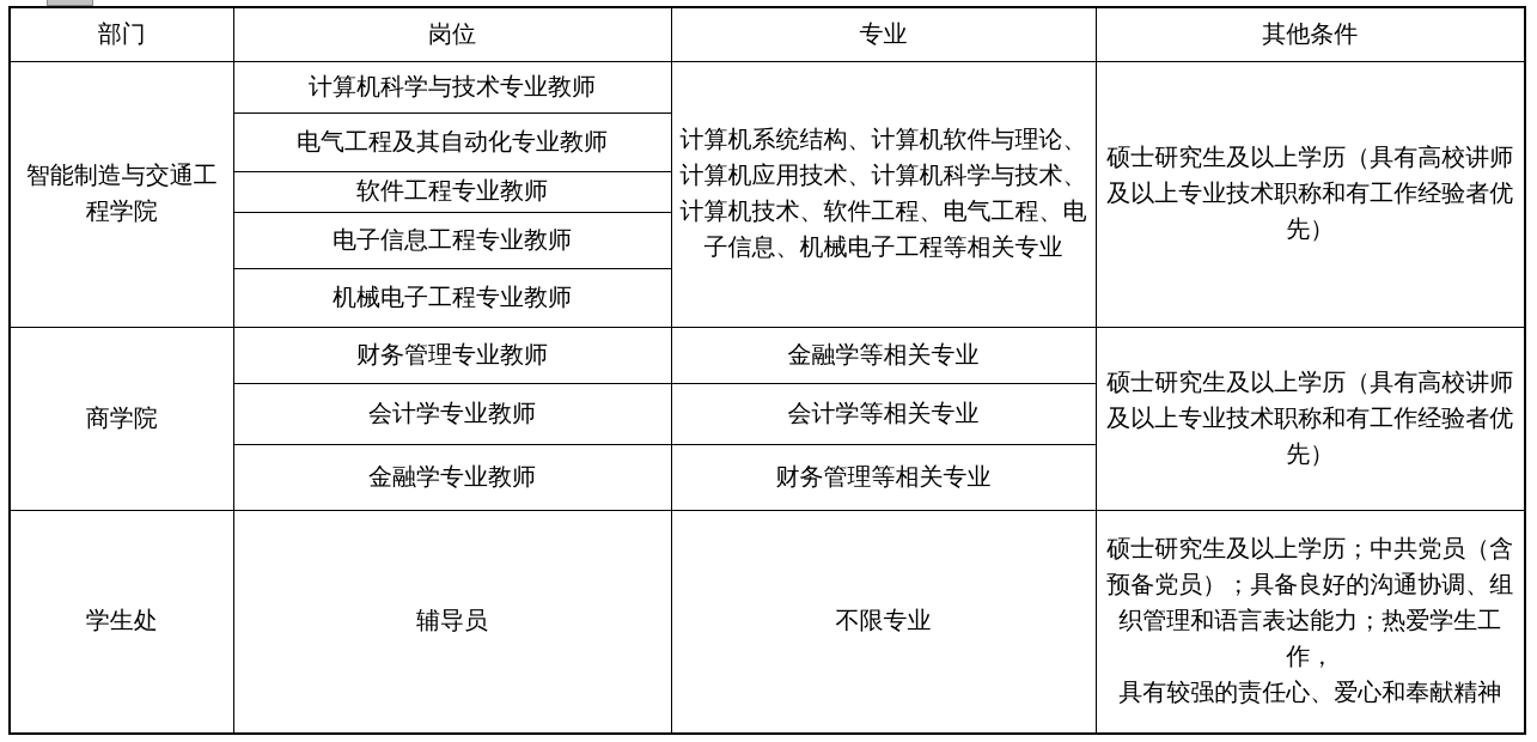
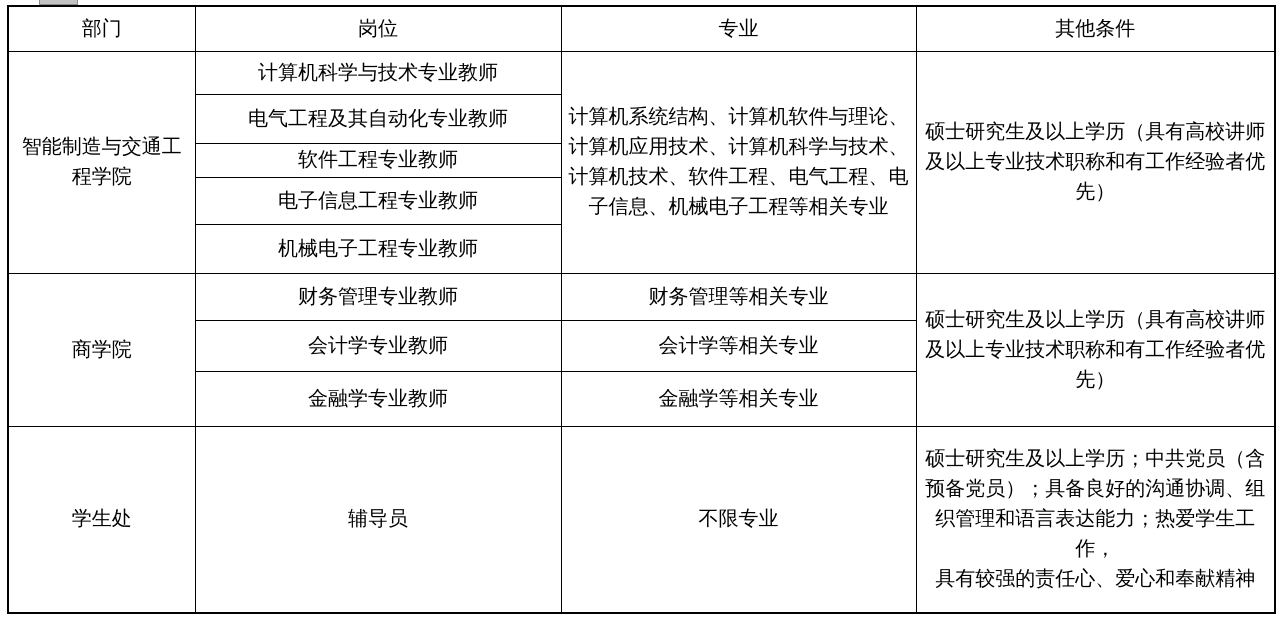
  部门	岗位	专业	其他条件
  智能制造与交通工 程学院	计算机科学与技术专业教师	计算机系统结构、计算机软件与理论、 计算机应用技术、计算机科学与技术、 计算机技术、软件工程、电气工程、电 子信息、机械电子工程等相关专业	硕士研究生及以上学历（具有高校讲师 及以上专业技术职称和有工作经验者优 先）
  电气工程及其自动化专业教师
  软件工程专业教师
  电子信息工程专业教师
  机械电子工程专业教师
- 商学院	财务管理专业教师	金融学等相关专业	硕士研究生及以上学历（具有高校讲师 及以上专业技术职称和有工作经验者优 先）
+ 商学院	财务管理专业教师	财务管理等相关专业	硕士研究生及以上学历（具有高校讲师 及以上专业技术职称和有工作经验者优 先）
  会计学专业教师	会计学等相关专业
- 金融学专业教师	财务管理等相关专业
+ 金融学专业教师	金融学等相关专业
  学生处	辅导员	不限专业	硕士研究生及以上学历；中共党员（含 预备党员）；具备良好的沟通协调、组 织管理和语言表达能力；热爱学生工作， 具有较强的责任心、爱心和奉献精神
